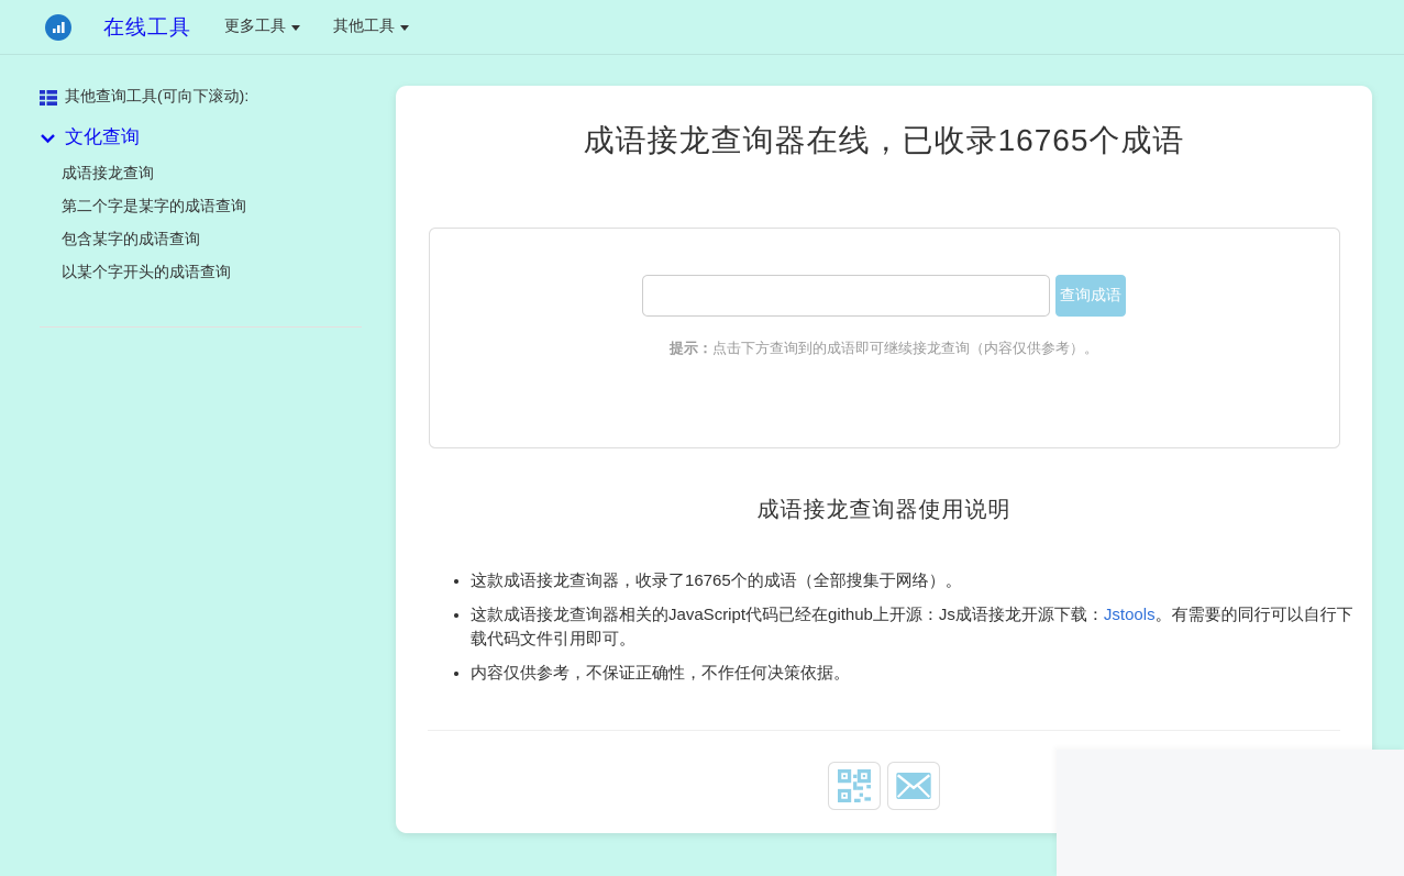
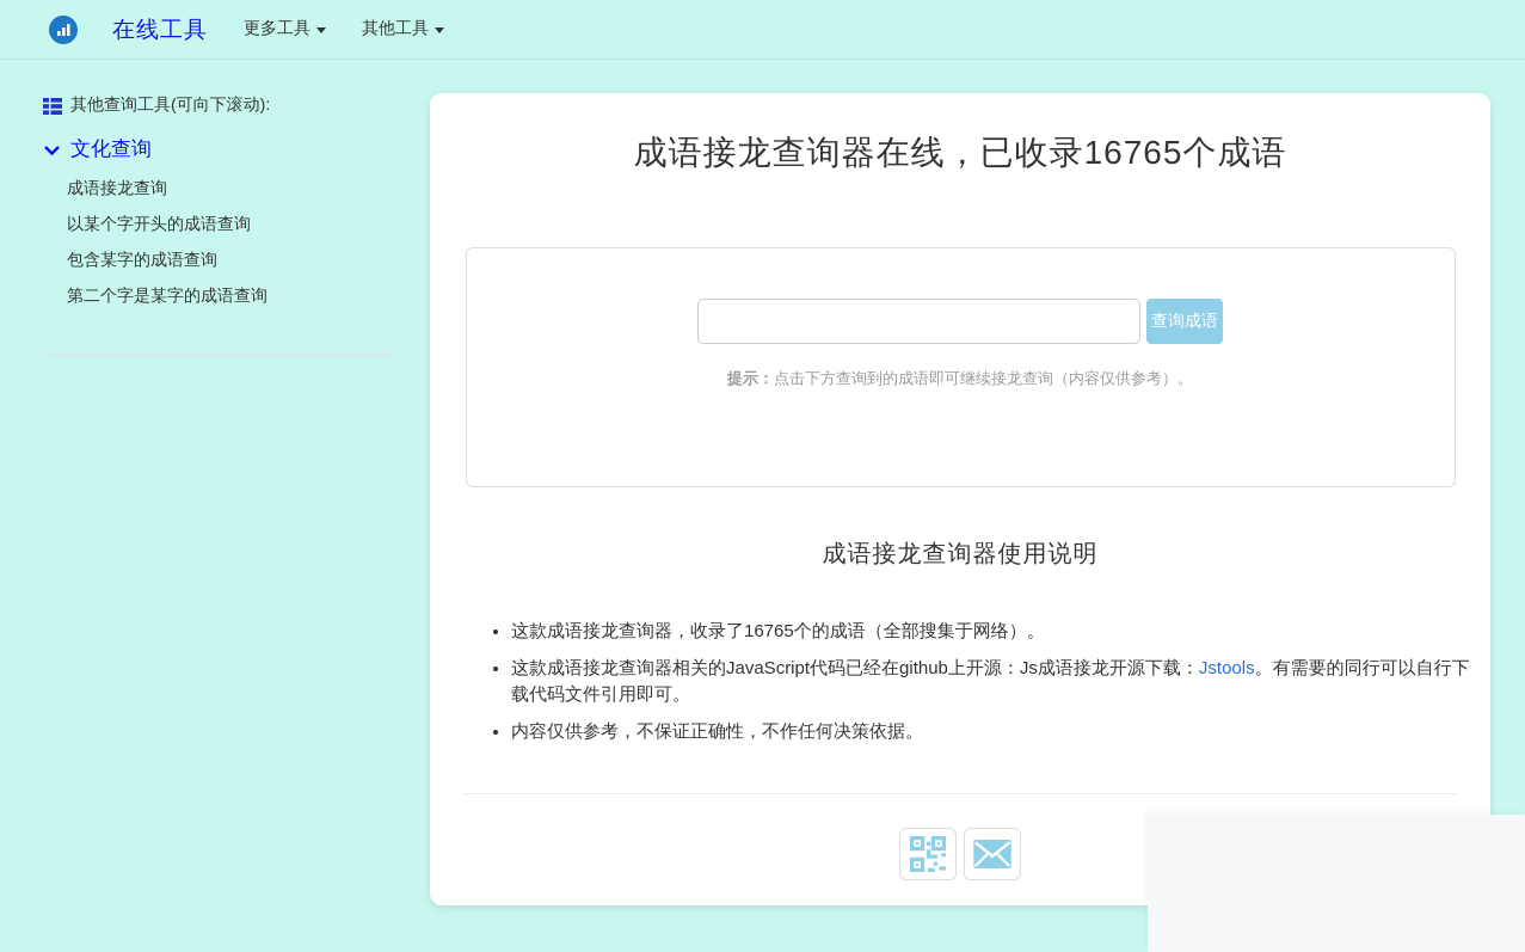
  在线工具
  更多工具
  其他工具
  其他查询工具(可向下滚动):
  文化查询
  成语接龙查询
- 第二个字是某字的成语查询
+ 以某个字开头的成语查询
  包含某字的成语查询
- 以某个字开头的成语查询
+ 第二个字是某字的成语查询
  成语接龙查询器在线，已收录16765个成语
  查询成语
  提示：点击下方查询到的成语即可继续接龙查询（内容仅供参考）。
  成语接龙查询器使用说明
  这款成语接龙查询器，收录了16765个的成语（全部搜集于网络）。
  这款成语接龙查询器相关的JavaScript代码已经在github上开源：Js成语接龙开源下载：Jstools。有需要的同行可以自行下载代码文件引用即可。
  内容仅供参考，不保证正确性，不作任何决策依据。
